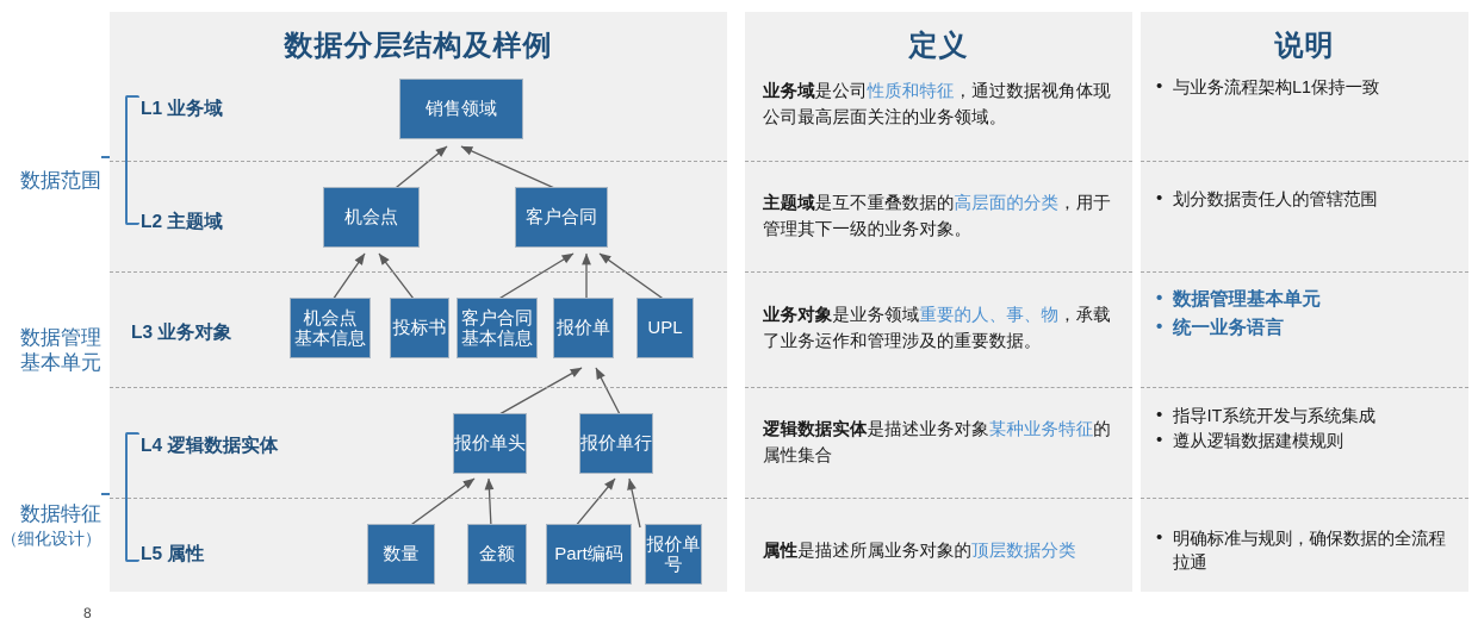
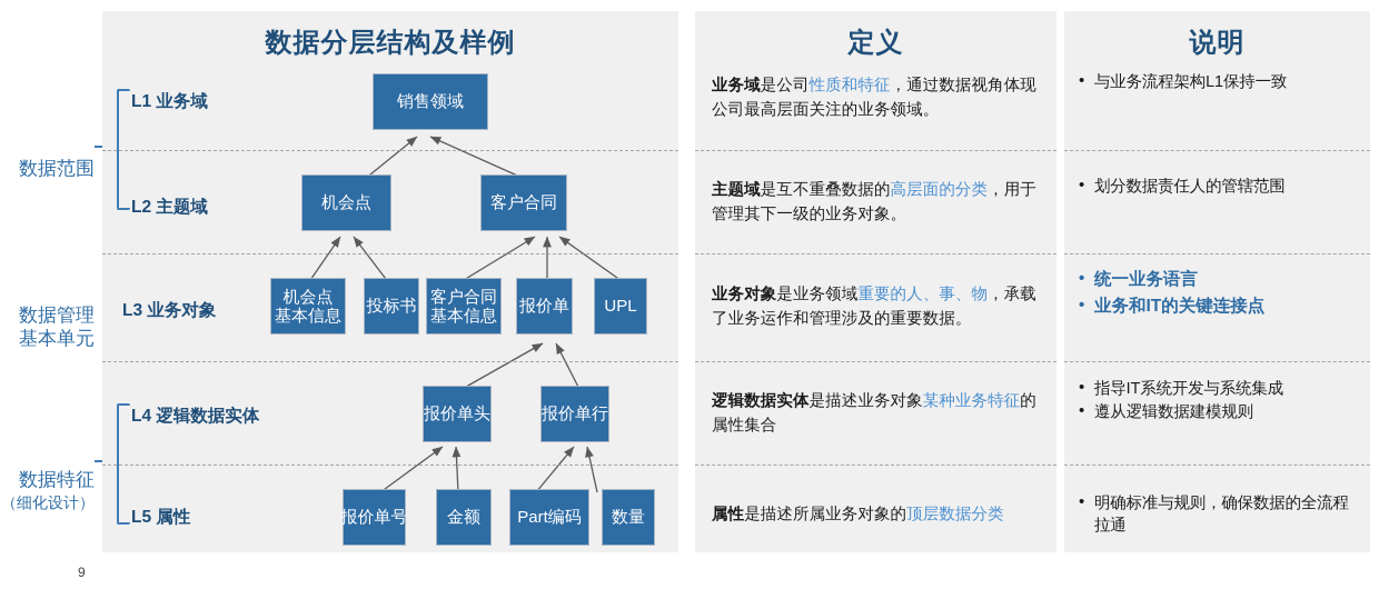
  数据范围
  数据管理
  基本单元
  数据特征
  （细化设计）
  数据分层结构及样例
  L1 业务域
  L2 主题域
  L3 业务对象
  L4 逻辑数据实体
  L5 属性
  销售领域
  机会点
  客户合同
  机会点
  基本信息
  投标书
  客户合同
  基本信息
  报价单
  UPL
  报价单头
  报价单行
- 数量
+ 报价单号
  金额
  Part编码
- 报价单号
+ 数量
  定义
  业务域是公司性质和特征，通过数据视角体现公司最高层面关注的业务领域。
  主题域是互不重叠数据的高层面的分类，用于管理其下一级的业务对象。
  业务对象是业务领域重要的人、事、物，承载了业务运作和管理涉及的重要数据。
  逻辑数据实体是描述业务对象某种业务特征的属性集合
  属性是描述所属业务对象的顶层数据分类
  说明
  与业务流程架构L1保持一致
  划分数据责任人的管辖范围
- 数据管理基本单元
  统一业务语言
+ 业务和IT的关键连接点
  指导IT系统开发与系统集成
  遵从逻辑数据建模规则
  明确标准与规则，确保数据的全流程拉通
- 8
+ 9
